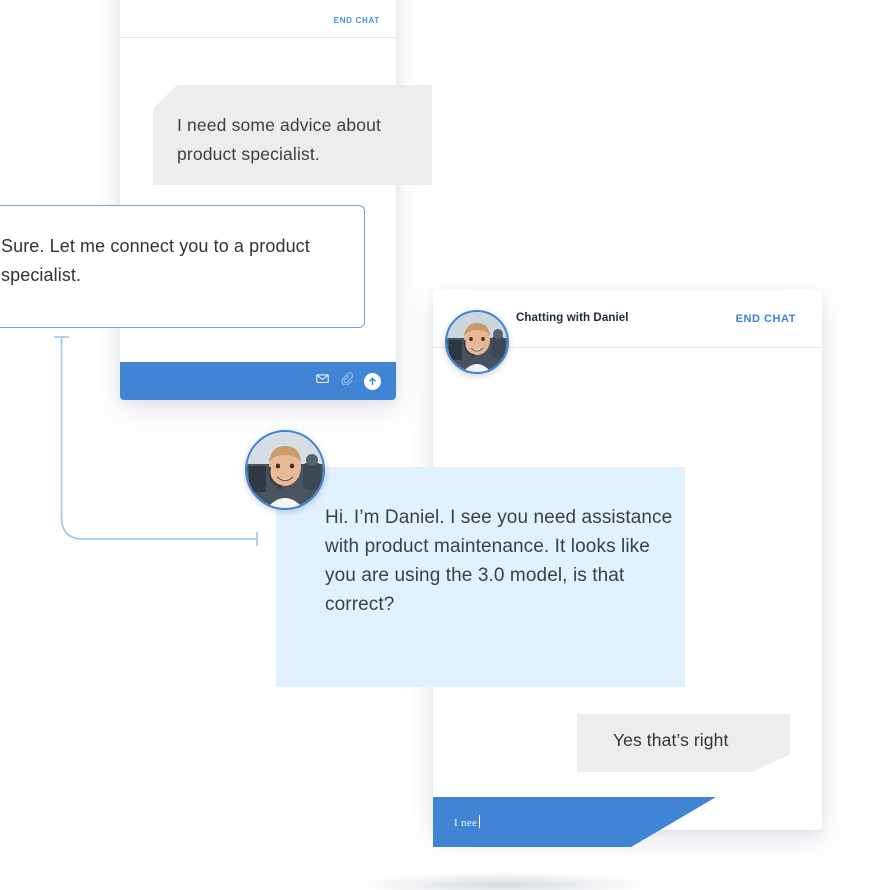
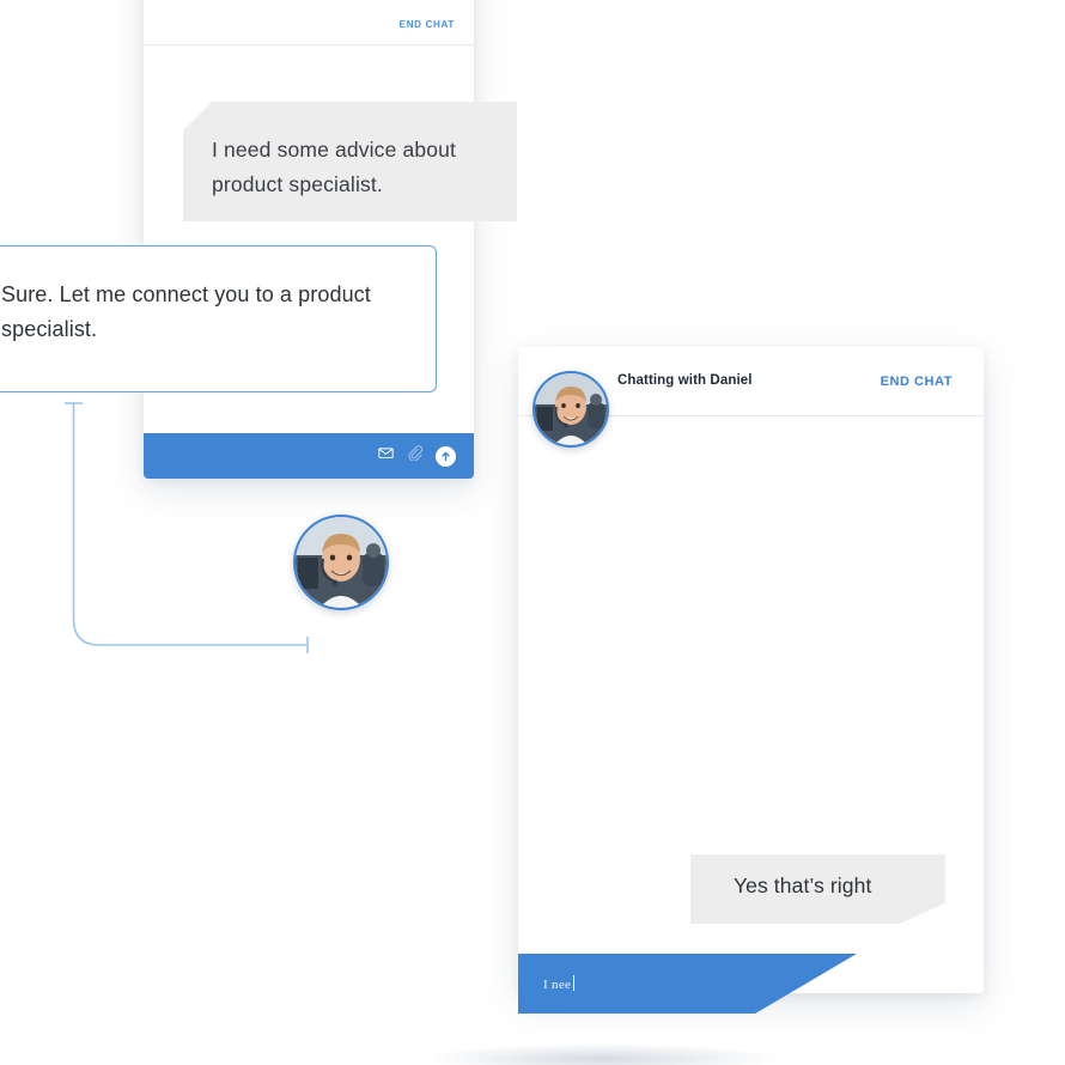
  END CHAT
  Chatting with Daniel
  END CHAT
  I need some advice about product specialist.
  Sure. Let me connect you to a product specialist.
- Hi. I’m Daniel. I see you need assistance with product maintenance. It looks like you are using the 3.0 model, is that correct?
  Yes that’s right
  I nee
